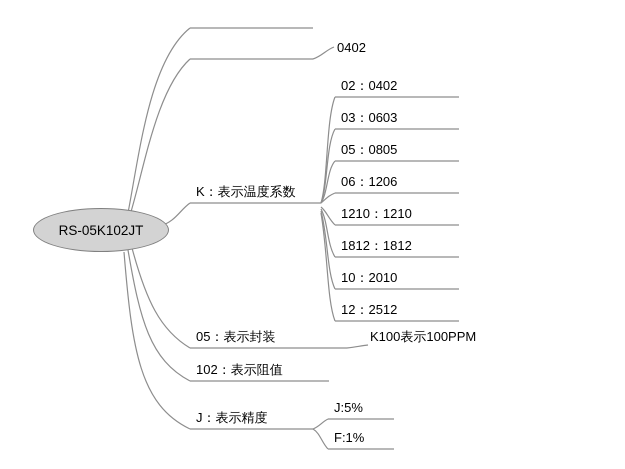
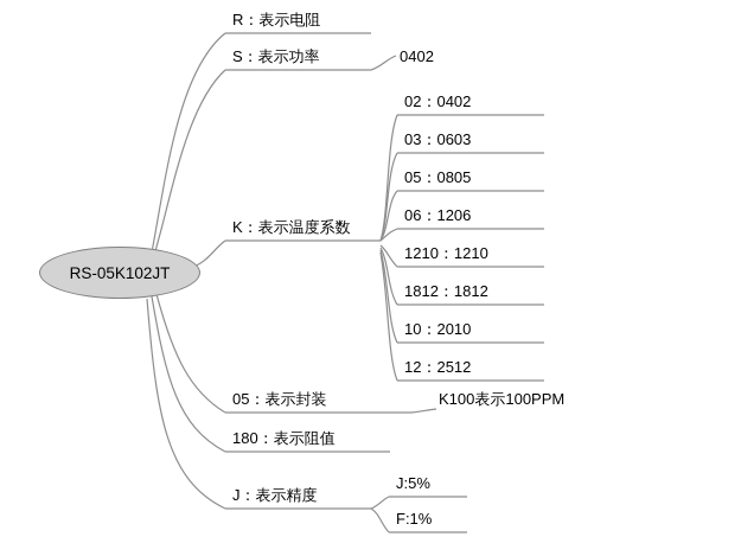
  RS-05K102JT
+ R：表示电阻
+ S：表示功率
  0402
  K：表示温度系数
  02：0402
  03：0603
  05：0805
  06：1206
  1210：1210
  1812：1812
  10：2010
  12：2512
  05：表示封装
  K100表示100PPM
- 102：表示阻值
+ 180：表示阻值
  J：表示精度
  J:5%
  F:1%
